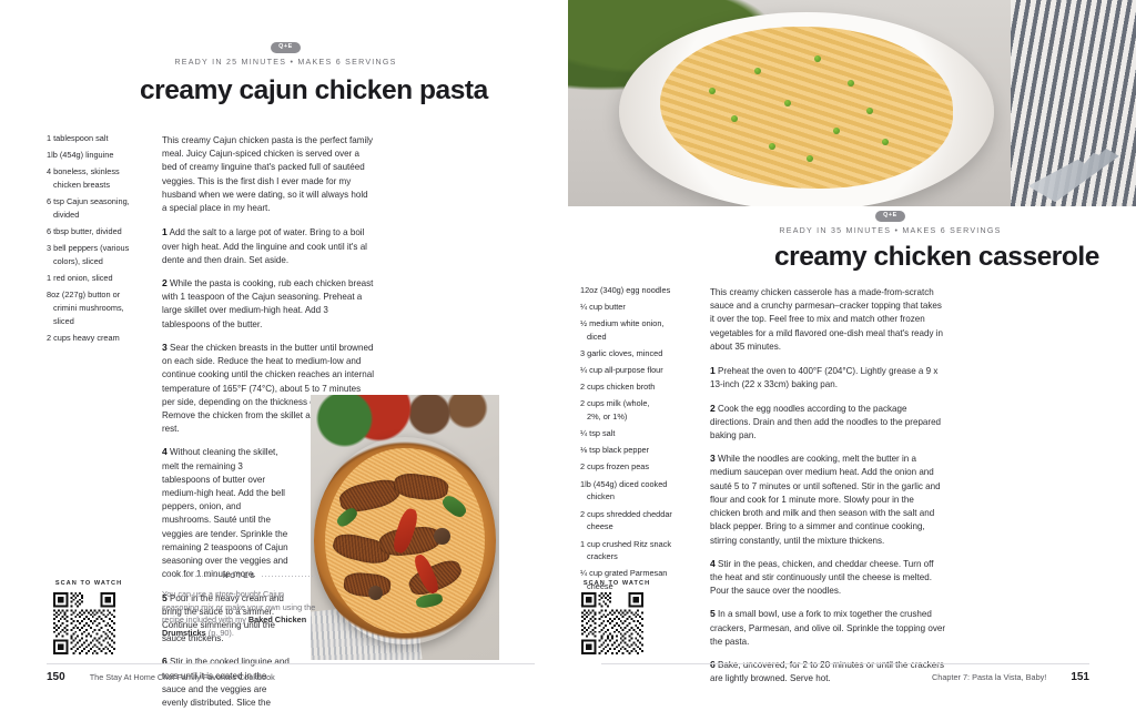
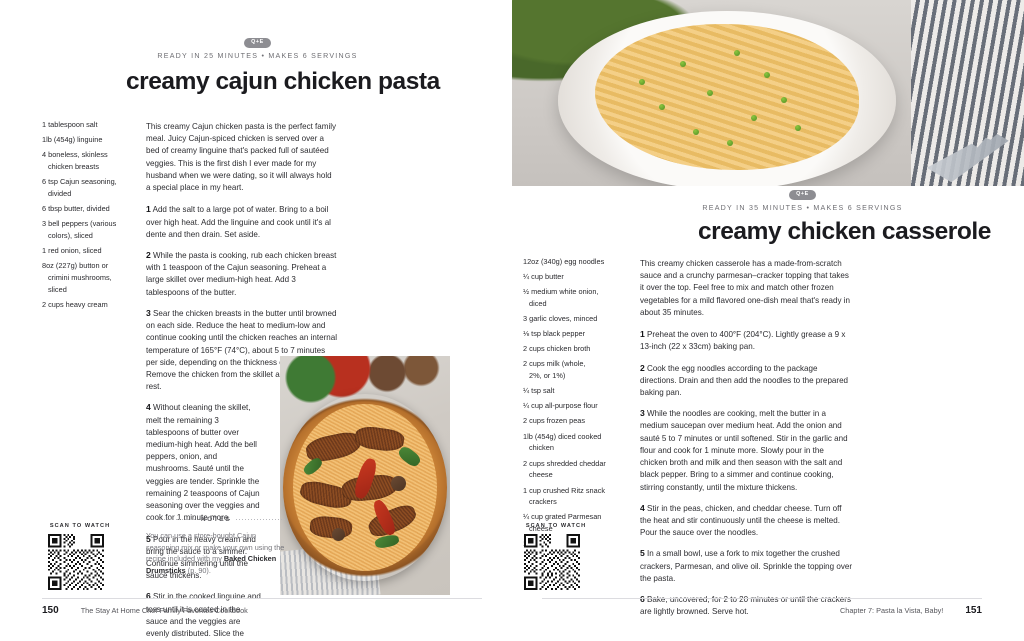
  READY IN 25 MINUTES • MAKES 6 SERVINGS
  creamy cajun chicken pasta
  1 tablespoon salt
  1lb (454g) linguine
  4 boneless, skinless
  chicken breasts
  6 tsp Cajun seasoning,
  divided
  6 tbsp butter, divided
  3 bell peppers (various
  colors), sliced
  1 red onion, sliced
  8oz (227g) button or
  crimini mushrooms,
  sliced
  2 cups heavy cream
  This creamy Cajun chicken pasta is the perfect family meal. Juicy Cajun-spiced chicken is served over a bed of creamy linguine that's packed full of sautéed veggies. This is the first dish I ever made for my husband when we were dating, so it will always hold a special place in my heart.
  1 Add the salt to a large pot of water. Bring to a boil over high heat. Add the linguine and cook until it's al dente and then drain. Set aside.
  2 While the pasta is cooking, rub each chicken breast with 1 teaspoon of the Cajun seasoning. Preheat a large skillet over medium-high heat. Add 3 tablespoons of the butter.
  3 Sear the chicken breasts in the butter until browned on each side. Reduce the heat to medium-low and continue cooking until the chicken reaches an internal temperature of 165°F (74°C), about 5 to 7 minutes per side, depending on the thickness Remove the chicken from the skillet a rest.
  4 Without cleaning the skillet, melt the remaining 3 tablespoons of butter over medium-high heat. Add the bell peppers, onion, and mushrooms. Sauté until the veggies are tender. Sprinkle the remaining 2 teaspoons of Cajun seasoning over the veggies and cook for 1 minute more.
  5 Pour in the heavy cream and bring the sauce to a simmer. Continue simmering until the sauce thickens.
  6 Stir in the cooked linguine and toss until it is coated in the sauce and the veggies are evenly distributed. Slice the
  You can use a store-bought Cajun seasoning mix or make your own using the recipe included with my Baked Chicken Drumsticks (p. 90).
  150
  The Stay At Home Chef Family Favorites Cookbook
  READY IN 35 MINUTES • MAKES 6 SERVINGS
  creamy chicken casserole
  12oz (340g) egg noodles
  ¼ cup butter
  ½ medium white onion,
  diced
  3 garlic cloves, minced
- ¼ cup all-purpose flour
+ ⅛ tsp black pepper
  2 cups chicken broth
  2 cups milk (whole,
  2%, or 1%)
  ¼ tsp salt
- ⅛ tsp black pepper
+ ¼ cup all-purpose flour
  2 cups frozen peas
  1lb (454g) diced cooked
  chicken
  2 cups shredded cheddar
  cheese
  1 cup crushed Ritz snack
  crackers
  ¼ cup grated Parmesan
  cheese
  This creamy chicken casserole has a made-from-scratch sauce and a crunchy parmesan–cracker topping that takes it over the top. Feel free to mix and match other frozen vegetables for a mild flavored one-dish meal that's ready in about 35 minutes.
  1 Preheat the oven to 400°F (204°C). Lightly grease a 9 x 13-inch (22 x 33cm) baking pan.
  2 Cook the egg noodles according to the package directions. Drain and then add the noodles to the prepared baking pan.
  3 While the noodles are cooking, melt the butter in a medium saucepan over medium heat. Add the onion and sauté 5 to 7 minutes or until softened. Stir in the garlic and flour and cook for 1 minute more. Slowly pour in the chicken broth and milk and then season with the salt and black pepper. Bring to a simmer and continue cooking, stirring constantly, until the mixture thickens.
  4 Stir in the peas, chicken, and cheddar cheese. Turn off the heat and stir continuously until the cheese is melted. Pour the sauce over the noodles.
  5 In a small bowl, use a fork to mix together the crushed crackers, Parmesan, and olive oil. Sprinkle the topping over the pasta.
  6 Bake, uncovered, for 2 to 20 minutes or until the crackers are lightly browned. Serve hot.
  Chapter 7: Pasta la Vista, Baby!
  151
